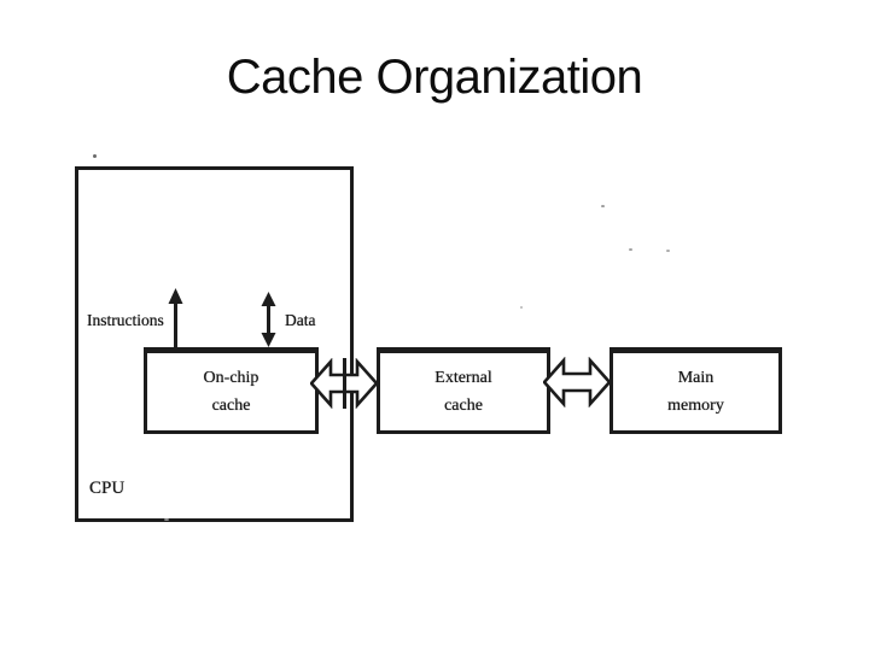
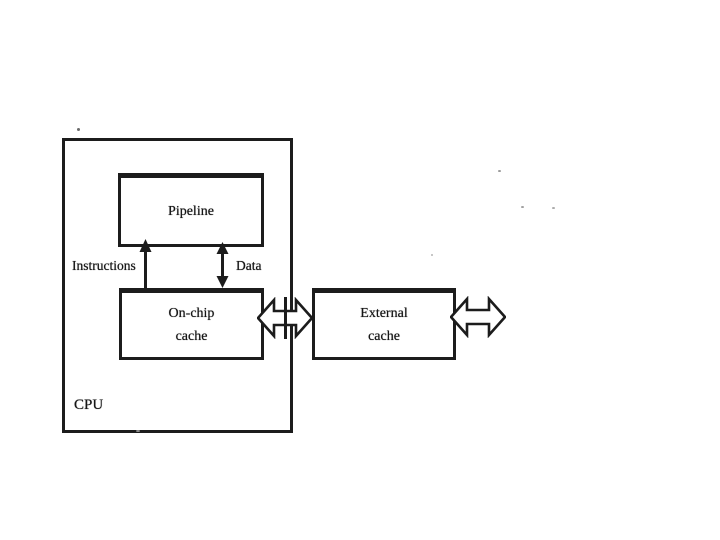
- Cache Organization
  CPU
+ Pipeline
  On-chip
  cache
  External
  cache
- Main
- memory
  Instructions
  Data
